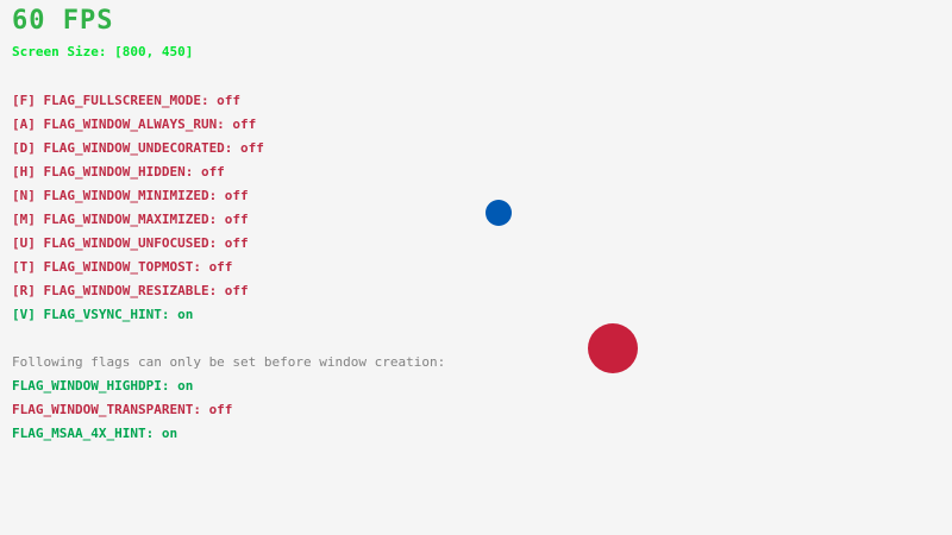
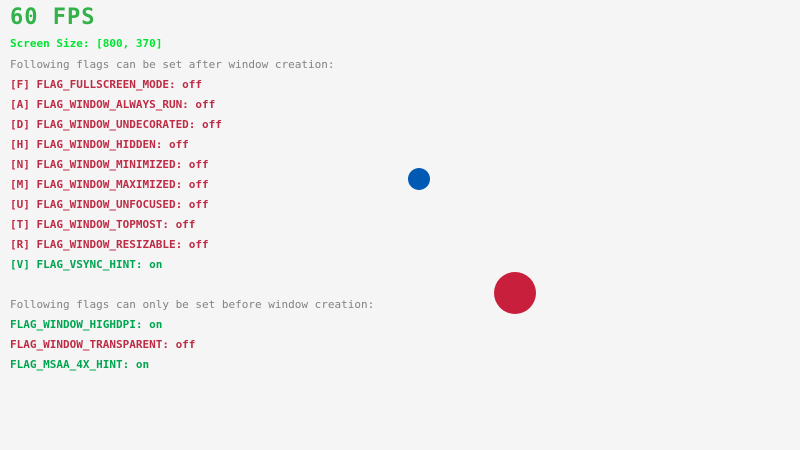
  60 FPS
- Screen Size: [800, 450]
+ Screen Size: [800, 370]
+ Following flags can be set after window creation:
  [F] FLAG_FULLSCREEN_MODE: off
  [A] FLAG_WINDOW_ALWAYS_RUN: off
  [D] FLAG_WINDOW_UNDECORATED: off
  [H] FLAG_WINDOW_HIDDEN: off
  [N] FLAG_WINDOW_MINIMIZED: off
  [M] FLAG_WINDOW_MAXIMIZED: off
  [U] FLAG_WINDOW_UNFOCUSED: off
  [T] FLAG_WINDOW_TOPMOST: off
  [R] FLAG_WINDOW_RESIZABLE: off
  [V] FLAG_VSYNC_HINT: on
  Following flags can only be set before window creation:
  FLAG_WINDOW_HIGHDPI: on
  FLAG_WINDOW_TRANSPARENT: off
  FLAG_MSAA_4X_HINT: on
